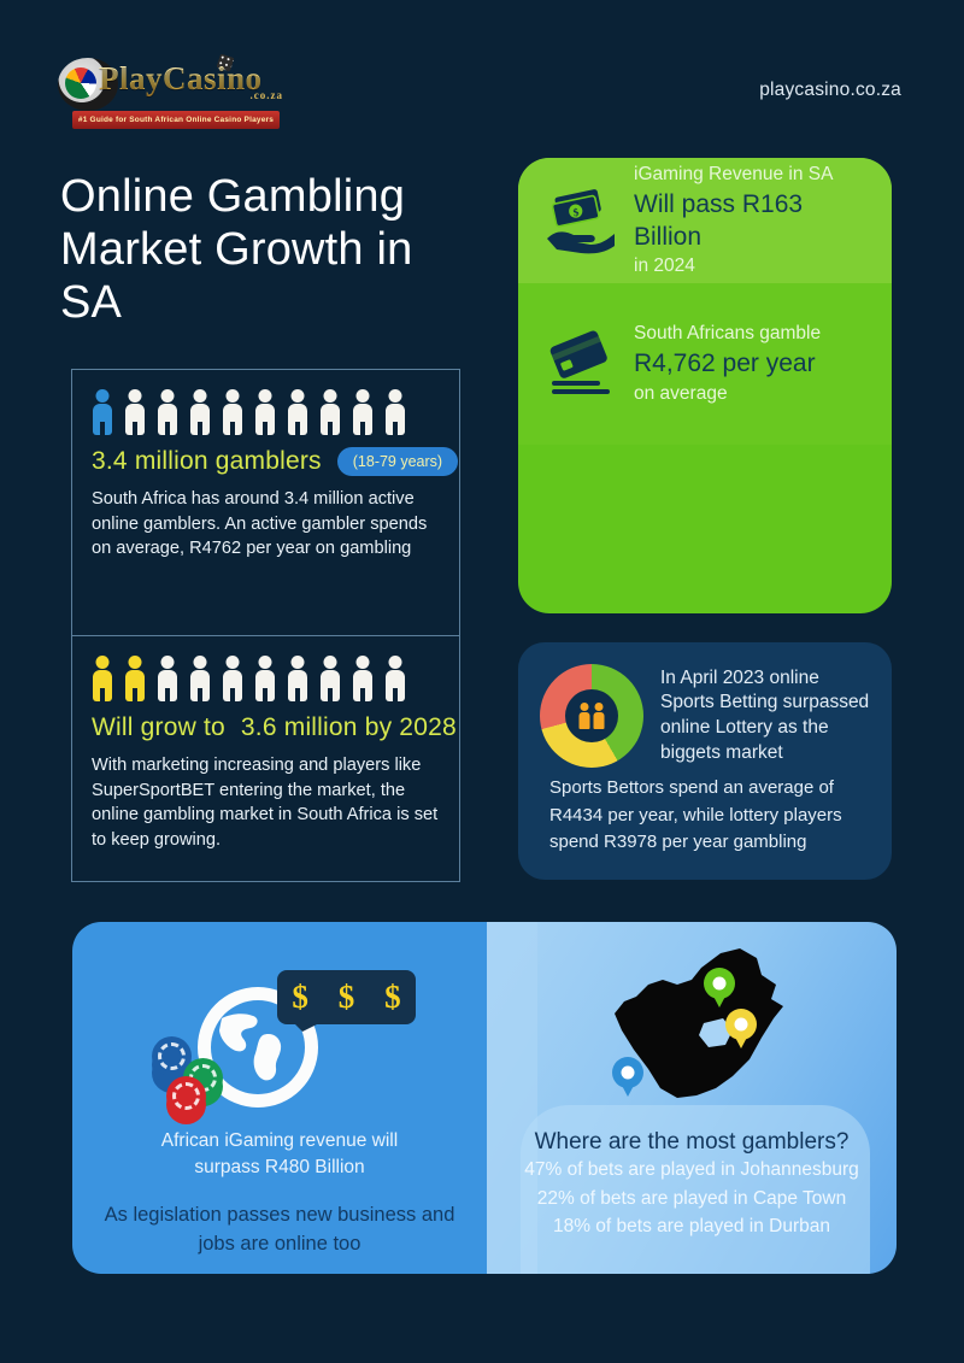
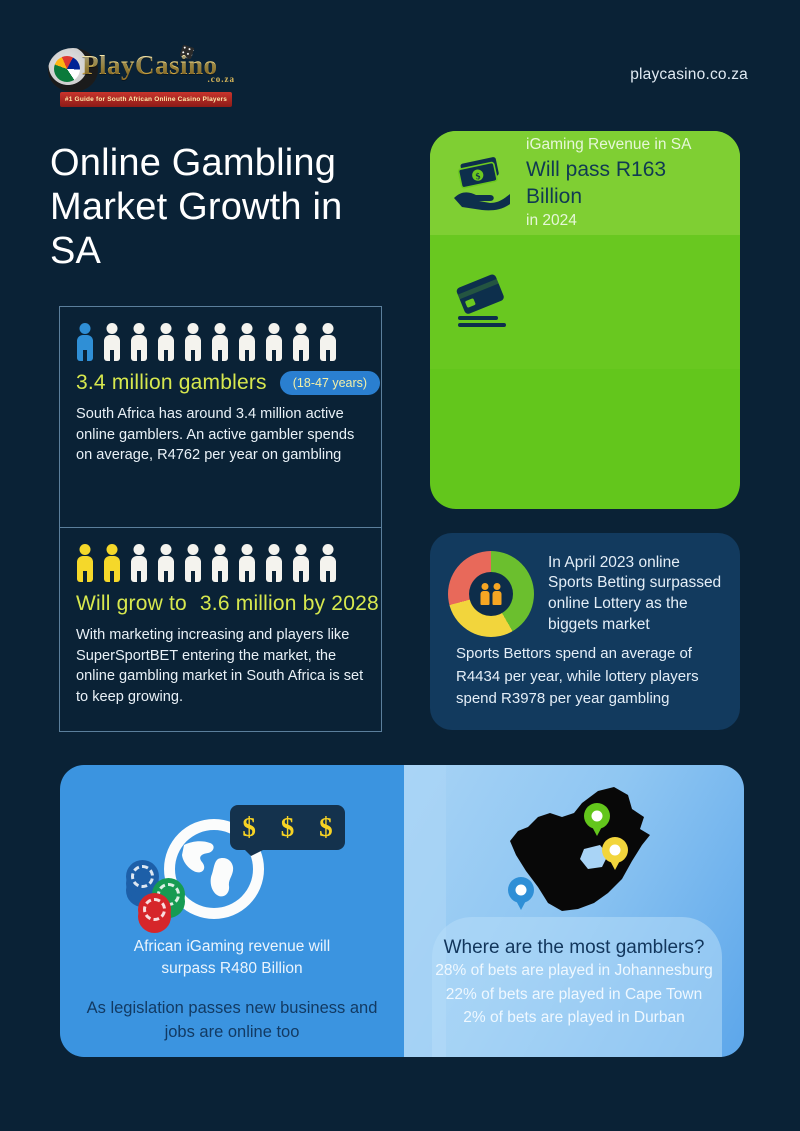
  PlayCasino
  .co.za
  playcasino.co.za
  Online Gambling Market Growth in SA
  3.4 million gamblers
- (18-79 years)
+ (18-47 years)
  South Africa has around 3.4 million active online gamblers. An active gambler spends on average, R4762 per year on gambling
  Will grow to
  3.6 million by 2028
  With marketing increasing and players like SuperSportBET entering the market, the online gambling market in South Africa is set to keep growing.
  iGaming Revenue in SA
  Will pass R163 Billion
  in 2024
- South Africans gamble
- R4,762 per year
- on average
  In April 2023 online Sports Betting surpassed online Lottery as the biggets market
  Sports Bettors spend an average of R4434 per year, while lottery players spend R3978 per year gambling
  $
  $
  $
  African iGaming revenue will surpass R480 Billion
  As legislation passes new business and jobs are online too
  Where are the most gamblers?
- 47% of bets are played in Johannesburg
+ 28% of bets are played in Johannesburg
  22% of bets are played in Cape Town
- 18% of bets are played in Durban
+ 2% of bets are played in Durban
